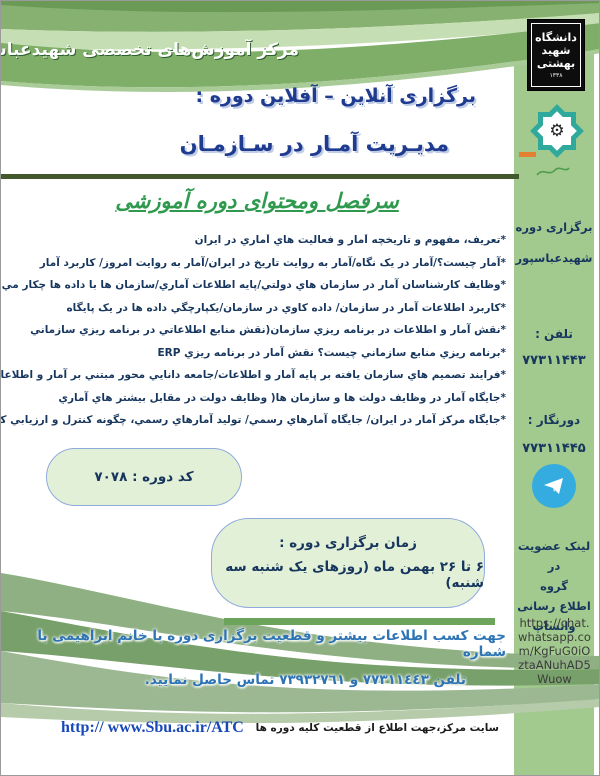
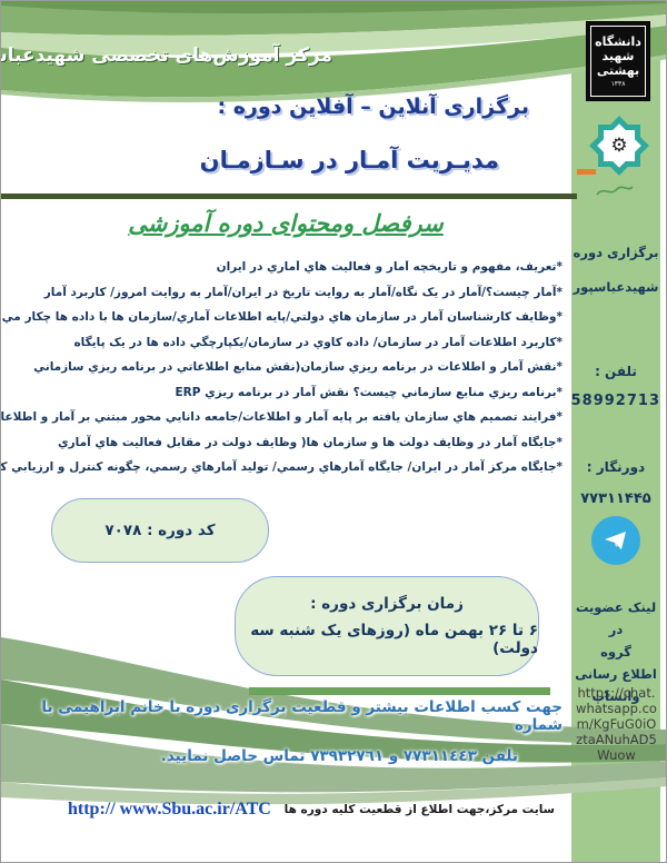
  دانشگاه شهید بهشتی
  ⚙
  مرکز آموزش‌های تخصصی شهیدعبا
  برگزاری آنلاین – آفلاین دوره :
  مدیـریت آمـار در سـازمـان
  سرفصل ومحتوای دوره آموزشی
  *تعریف، مفهوم و تاریخچه آمار و فعالیت هاي آماري در ایران
  *آمار چیست؟/آمار در یک نگاه/آمار به روایت تاریخ در ایران/آمار به روایت امروز/ کاربرد آمار
  *وظایف کارشناسان آمار در سازمان هاي دولتي/پایه اطلاعات آماري/سازمان ها با داده ها چکار مي
  *کاربرد اطلاعات آمار در سازمان/ داده کاوي در سازمان/یکپارچگي داده ها در یک پایگاه
  *نقش آمار و اطلاعات در برنامه ریزي سازمان(نقش منابع اطلاعاتي در برنامه ریزي سازماني
  *برنامه ریزي منابع سازماني چیست؟ نقش آمار در برنامه ریزي ERP
  *فرایند تصمیم هاي سازمان یافته بر پایه آمار و اطلاعات/جامعه دانایي محور مبتني بر آمار و اطلاعا
- *جایگاه آمار در وظایف دولت ها و سازمان ها( وظایف دولت در مقابل بیشتر هاي آماري
+ *جایگاه آمار در وظایف دولت ها و سازمان ها( وظایف دولت در مقابل فعالیت هاي آماري
  *جایگاه مرکز آمار در ایران/ جایگاه آمارهاي رسمي/ تولید آمارهاي رسمي، چگونه کنترل و ارزیابي ک
  کد دوره : ۷۰۷۸
  زمان برگزاری دوره :
- ۶ تا ۲۶ بهمن ماه (روزهای یک شنبه سه شنبه)
+ ۶ تا ۲۶ بهمن ماه (روزهای یک شنبه سه دولت)
  جهت کسب اطلاعات بیشتر و قطعیت برگزاری دوره با خانم ابراهیمی با شماره
  تلفن ٧٧٣١١٤٤٣ و ٧٣٩٣٢٧٦١ تماس حاصل نمایید.
  http:// www.Sbu.ac.ir/ATC
  سایت مرکز،جهت اطلاع از قطعیت کلیه دوره ها
  برگزاری دوره
  شهیدعباسپور
  تلفن :
- ۷۷۳۱۱۴۴۳
+ 58992713
  دورنگار :
  ۷۷۳۱۱۴۴۵
  لینک عضویت در
  گروه
  اطلاع رسانی
  واتساپ
  https://chat.whatsapp.com/KgFuG0iOztaANuhAD5Wuow
